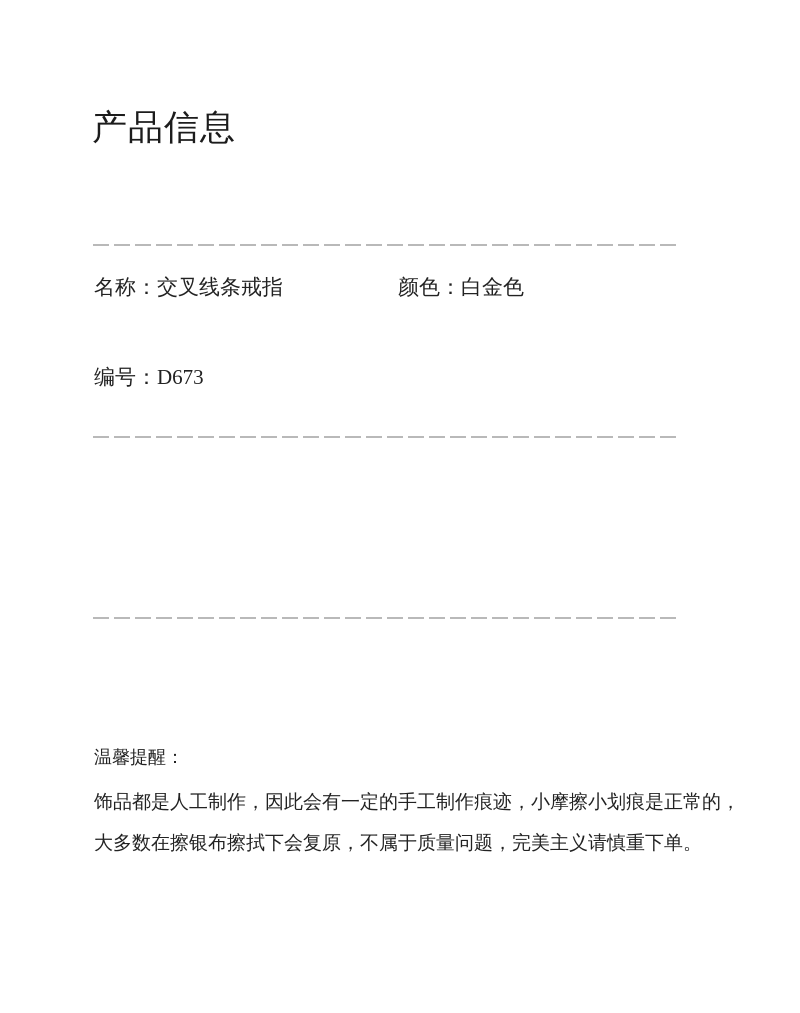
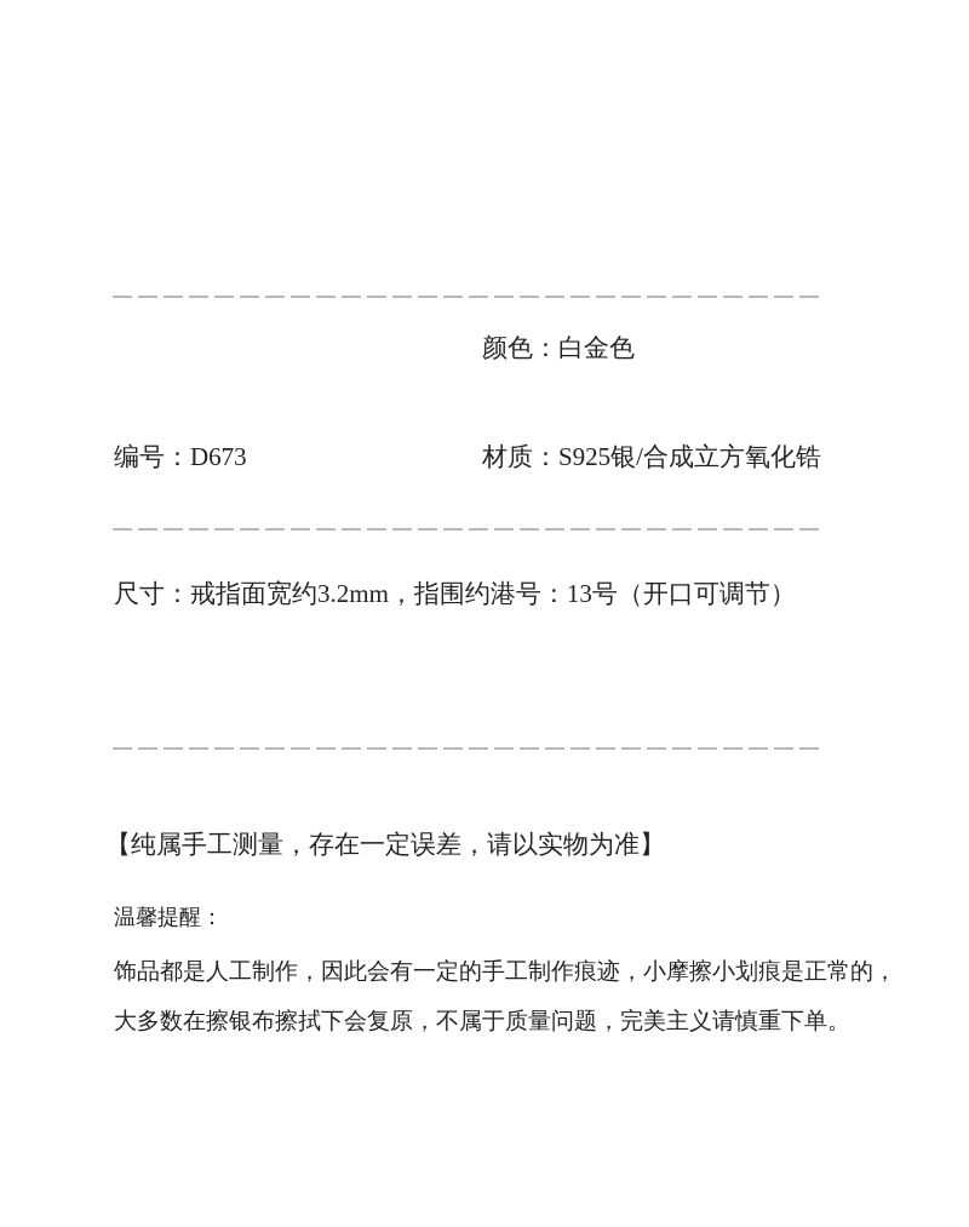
- 产品信息
- 名称：交叉线条戒指
  颜色：白金色
  编号：D673
+ 材质：S925银/合成立方氧化锆
+ 尺寸：戒指面宽约3.2mm，指围约港号：13号（开口可调节）
+ 【纯属手工测量，存在一定误差，请以实物为准】
  温馨提醒：
  饰品都是人工制作，因此会有一定的手工制作痕迹，小摩擦小划痕是正常的，
  大多数在擦银布擦拭下会复原，不属于质量问题，完美主义请慎重下单。
